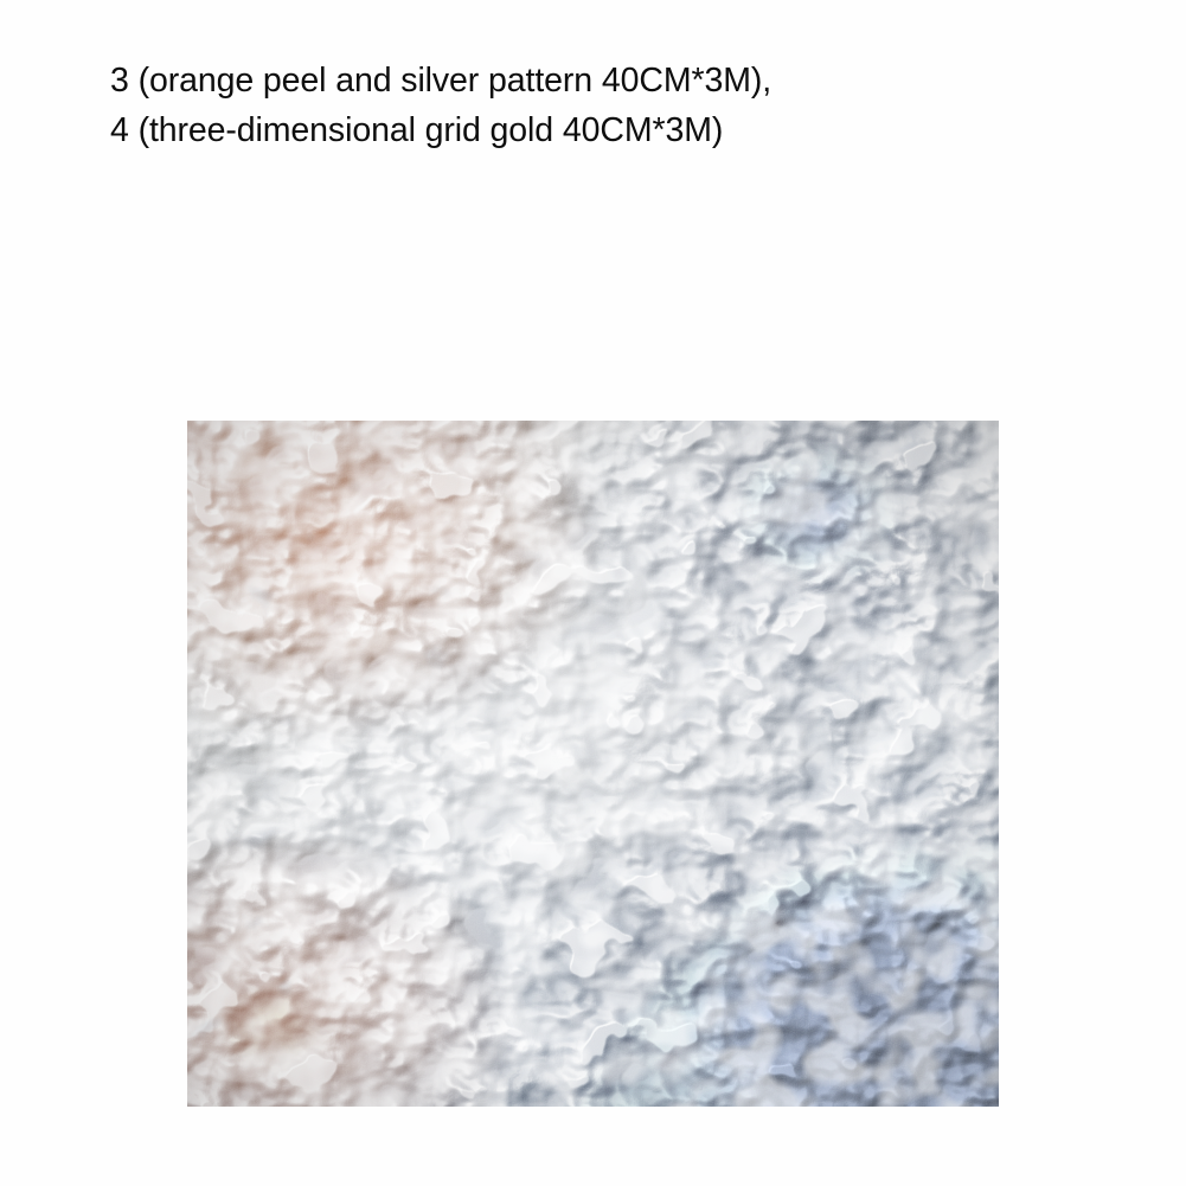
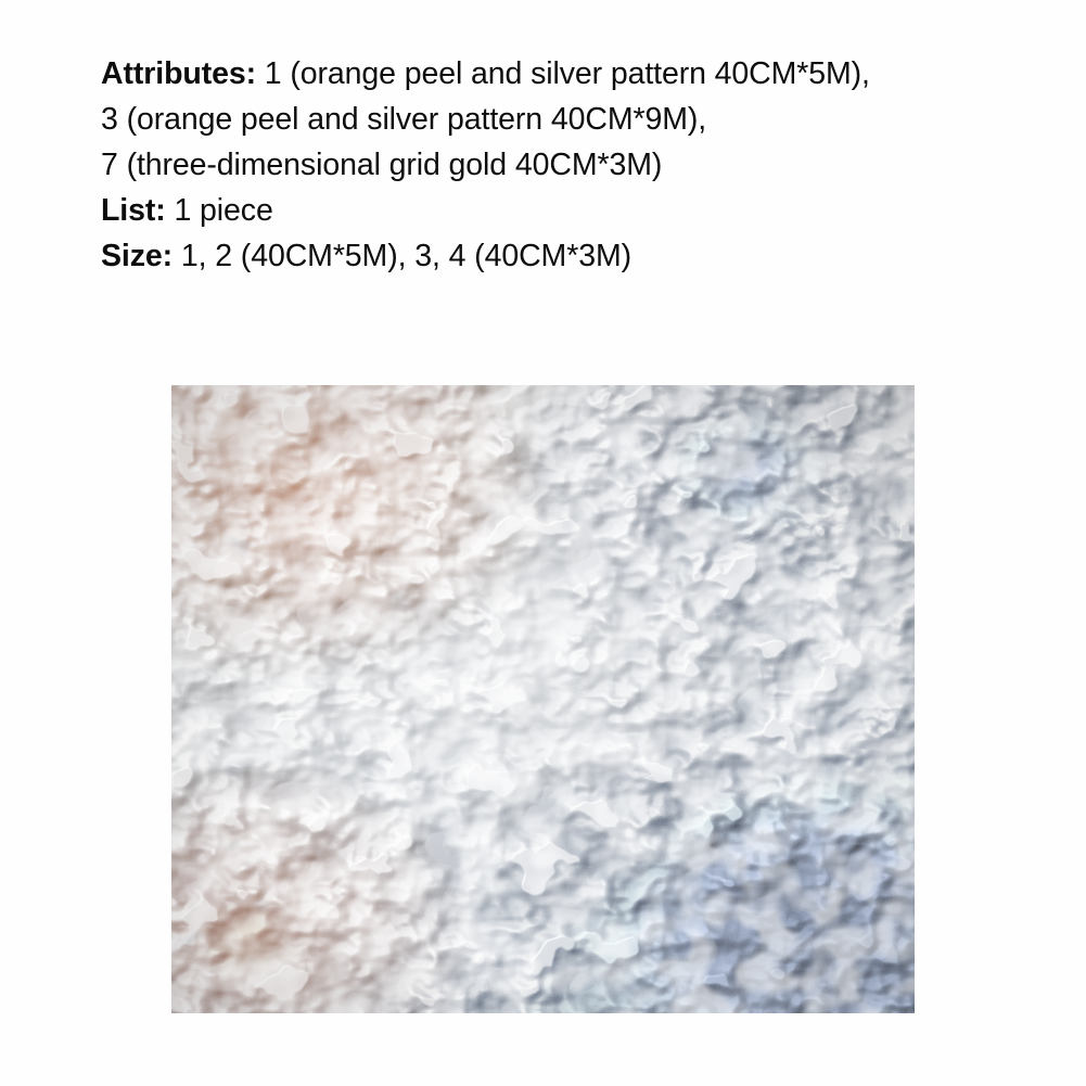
+ Attributes: 1 (orange peel and silver pattern 40CM*5M),
- 3 (orange peel and silver pattern 40CM*3M),
+ 3 (orange peel and silver pattern 40CM*9M),
- 4 (three-dimensional grid gold 40CM*3M)
+ 7 (three-dimensional grid gold 40CM*3M)
+ List: 1 piece
+ Size: 1, 2 (40CM*5M), 3, 4 (40CM*3M)
